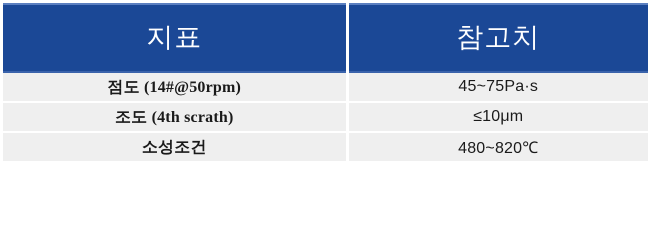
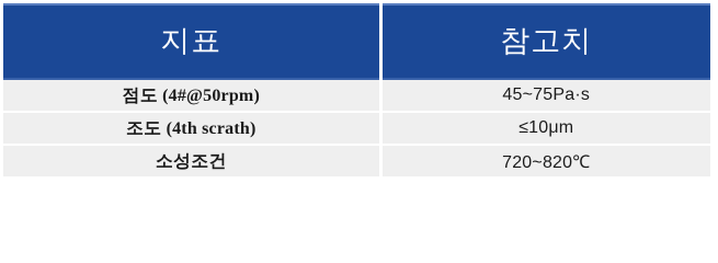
  지표	참고치
- 점도 (14#@50rpm)	45~75Pa·s
+ 점도 (4#@50rpm)	45~75Pa·s
  조도 (4th scrath)	≤10μm
- 소성조건	480~820℃
+ 소성조건	720~820℃
